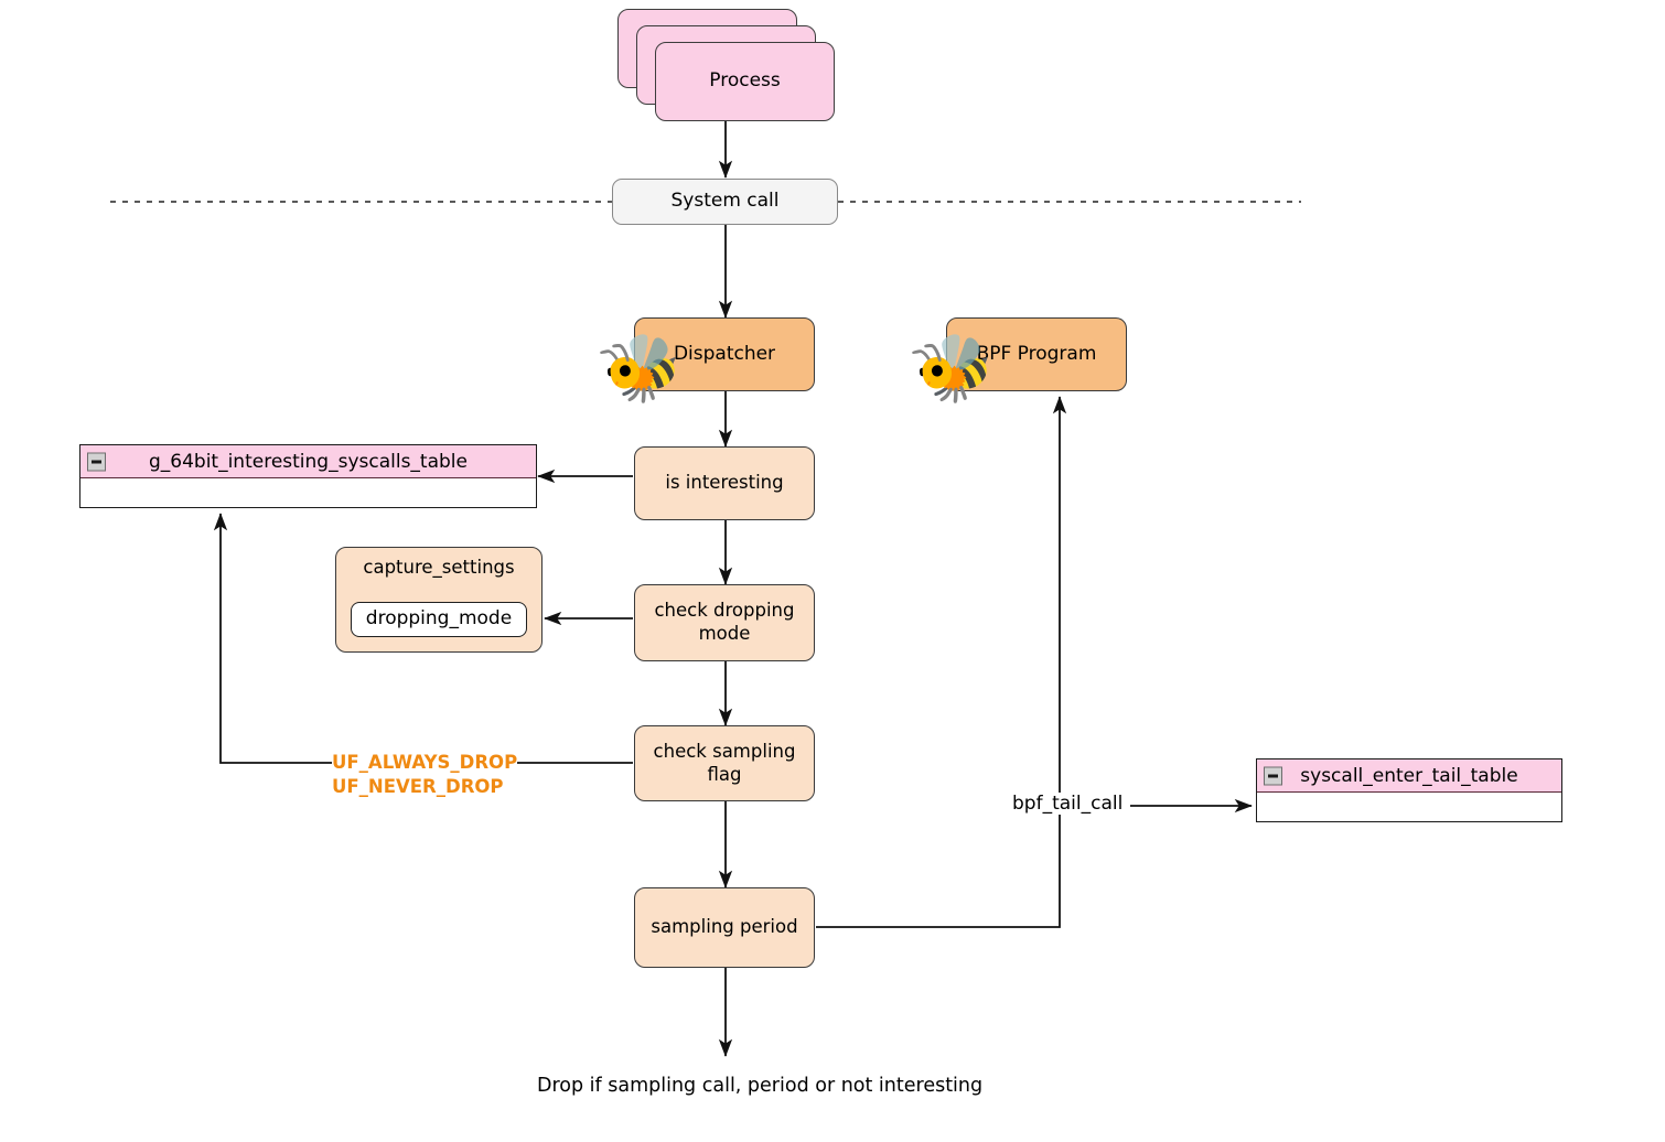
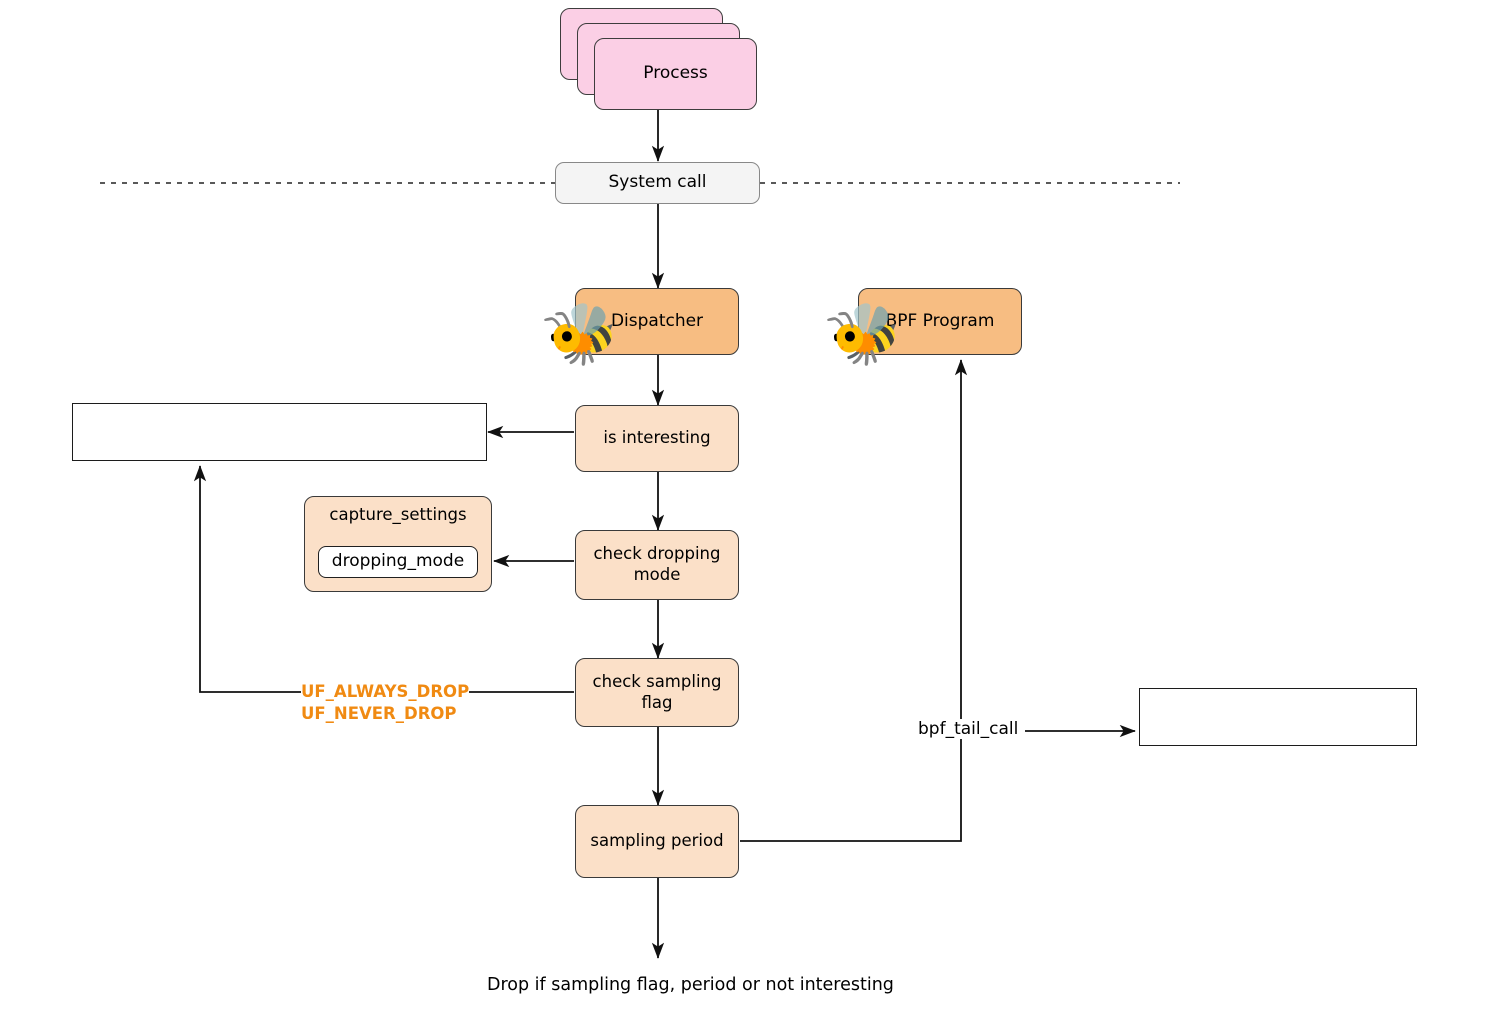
  Process
  System call
  Dispatcher
  BPF Program
  is interesting
  check dropping
  mode
  check sampling flag
  sampling period
  capture_settings
  dropping_mode
- g_64bit_interesting_syscalls_table
- syscall_enter_tail_table
  bpf_tail_call
  UF_ALWAYS_DROP
  UF_NEVER_DROP
- Drop if sampling call, period or not interesting
+ Drop if sampling flag, period or not interesting
